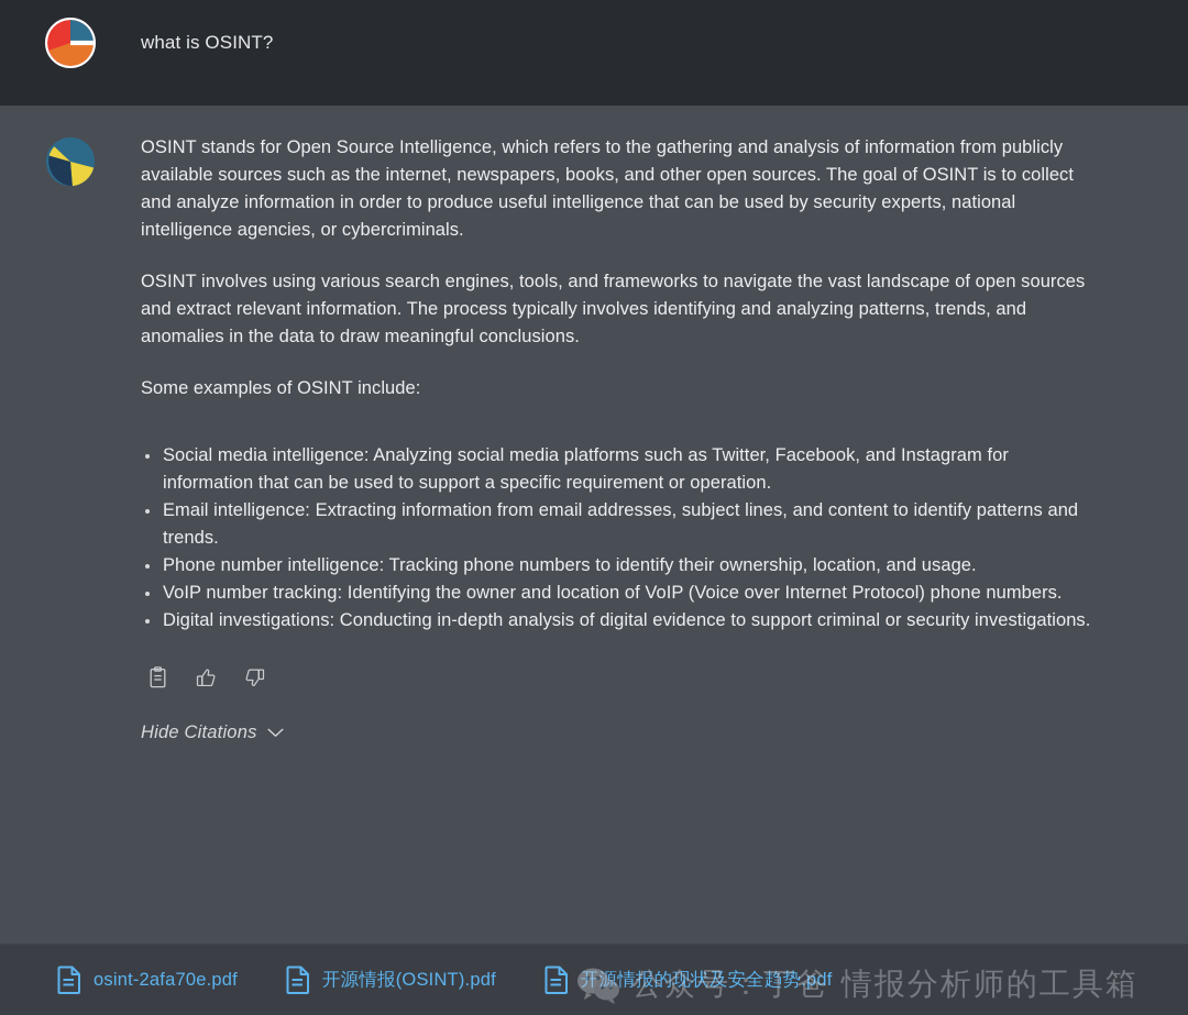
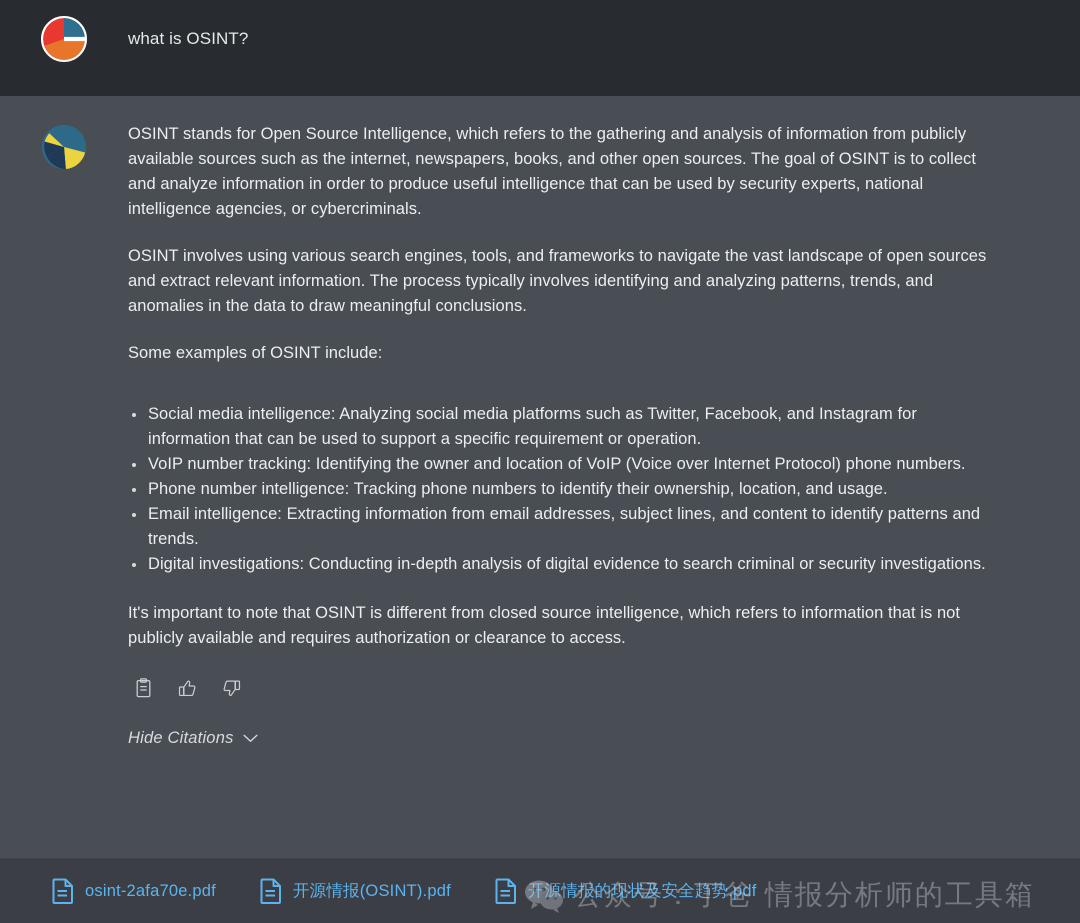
  what is OSINT?
  OSINT stands for Open Source Intelligence, which refers to the gathering and analysis of information from publicly available sources such as the internet, newspapers, books, and other open sources. The goal of OSINT is to collect and analyze information in order to produce useful intelligence that can be used by security experts, national intelligence agencies, or cybercriminals.
  OSINT involves using various search engines, tools, and frameworks to navigate the vast landscape of open sources and extract relevant information. The process typically involves identifying and analyzing patterns, trends, and anomalies in the data to draw meaningful conclusions.
  Some examples of OSINT include:
  Social media intelligence: Analyzing social media platforms such as Twitter, Facebook, and Instagram for information that can be used to support a specific requirement or operation.
- Email intelligence: Extracting information from email addresses, subject lines, and content to identify patterns and trends.
+ VoIP number tracking: Identifying the owner and location of VoIP (Voice over Internet Protocol) phone numbers.
  Phone number intelligence: Tracking phone numbers to identify their ownership, location, and usage.
- VoIP number tracking: Identifying the owner and location of VoIP (Voice over Internet Protocol) phone numbers.
+ Email intelligence: Extracting information from email addresses, subject lines, and content to identify patterns and trends.
- Digital investigations: Conducting in-depth analysis of digital evidence to support criminal or security investigations.
+ Digital investigations: Conducting in-depth analysis of digital evidence to search criminal or security investigations.
+ It's important to note that OSINT is different from closed source intelligence, which refers to information that is not publicly available and requires authorization or clearance to access.
  Hide Citations
  osint-2afa70e.pdf
  开源情报(OSINT).pdf
  开源情报的现状及安全趋势.pdf
  公众号：丁爸 情报分析师的工具箱
